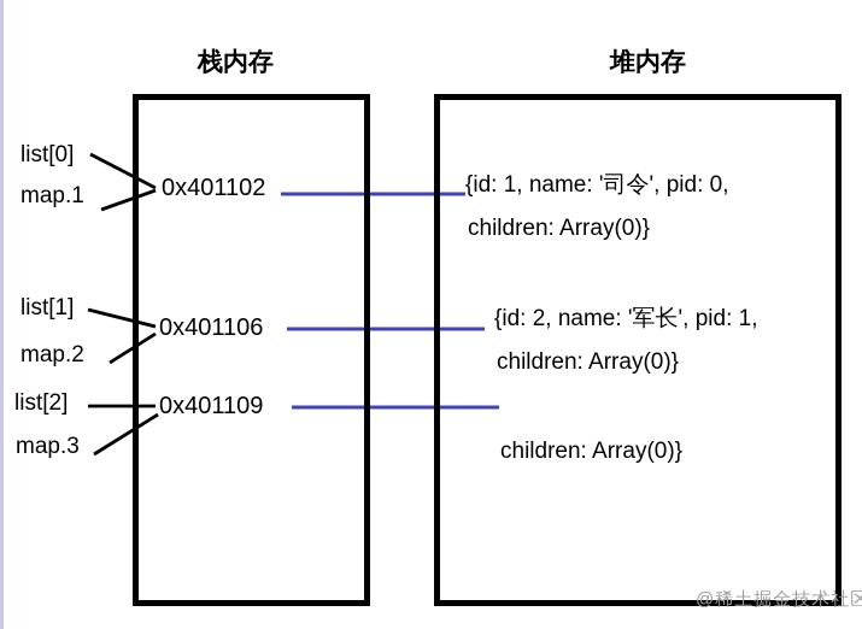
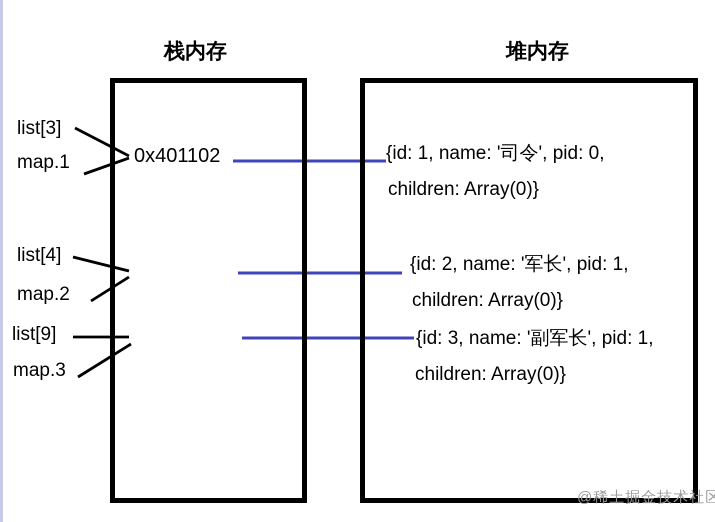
  栈内存
  堆内存
- list[0]
+ list[3]
  map.1
- list[1]
+ list[4]
  map.2
- list[2]
+ list[9]
  map.3
  0x401102
- 0x401106
- 0x401109
  {id: 1, name: '司令', pid: 0,
  children: Array(0)}
  {id: 2, name: '军长', pid: 1,
  children: Array(0)}
+ {id: 3, name: '副军长', pid: 1,
  children: Array(0)}
  @稀土掘金技术社区
